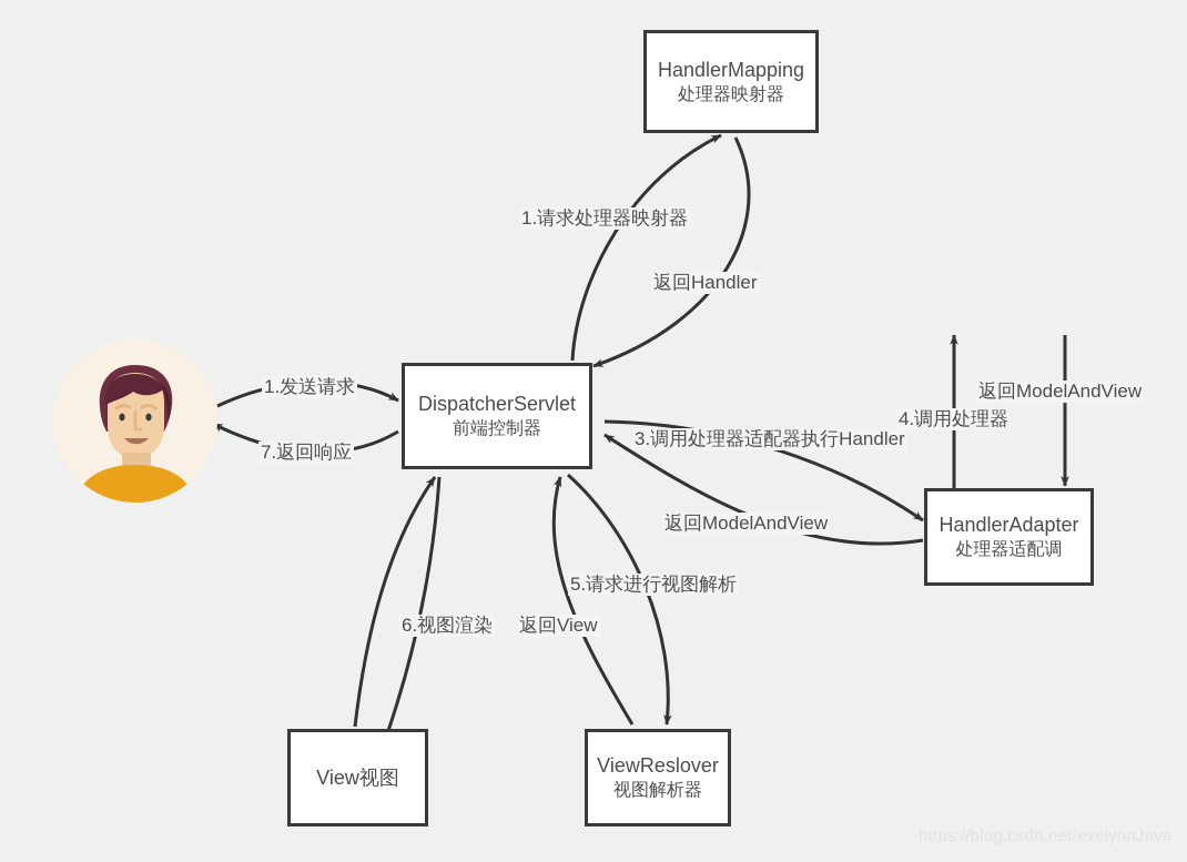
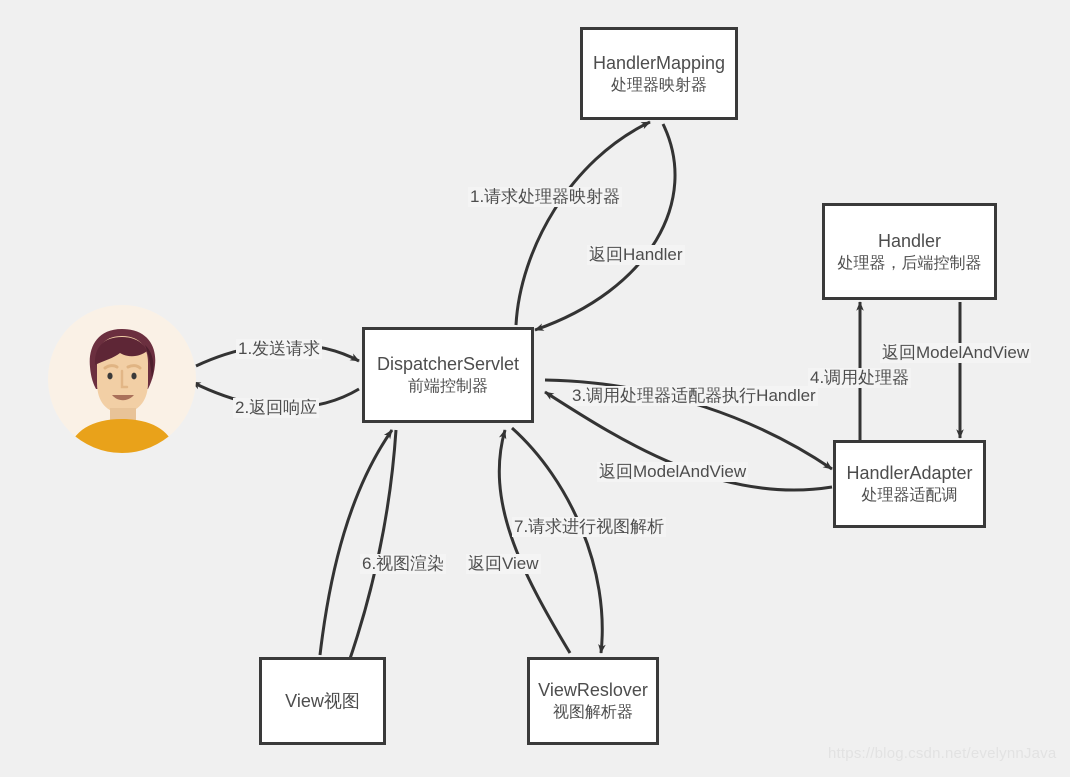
  HandlerMapping
  处理器映射器
+ Handler
+ 处理器，后端控制器
  DispatcherServlet
  前端控制器
  HandlerAdapter
  处理器适配调
  View视图
  ViewReslover
  视图解析器
  1.发送请求
- 7.返回响应
+ 2.返回响应
  1.请求处理器映射器
  返回Handler
  3.调用处理器适配器执行Handler
  返回ModelAndView
  4.调用处理器
  返回ModelAndView
- 5.请求进行视图解析
+ 7.请求进行视图解析
  返回View
  6.视图渲染
